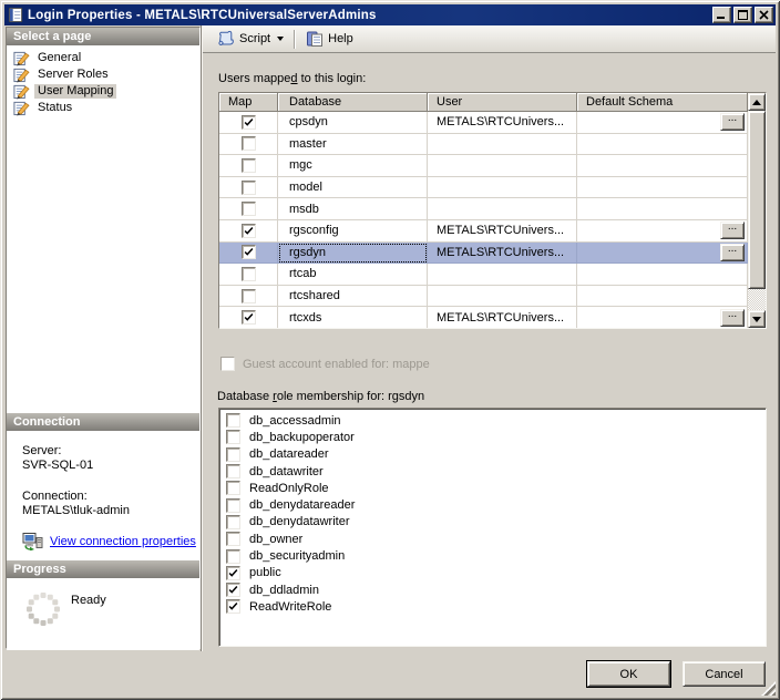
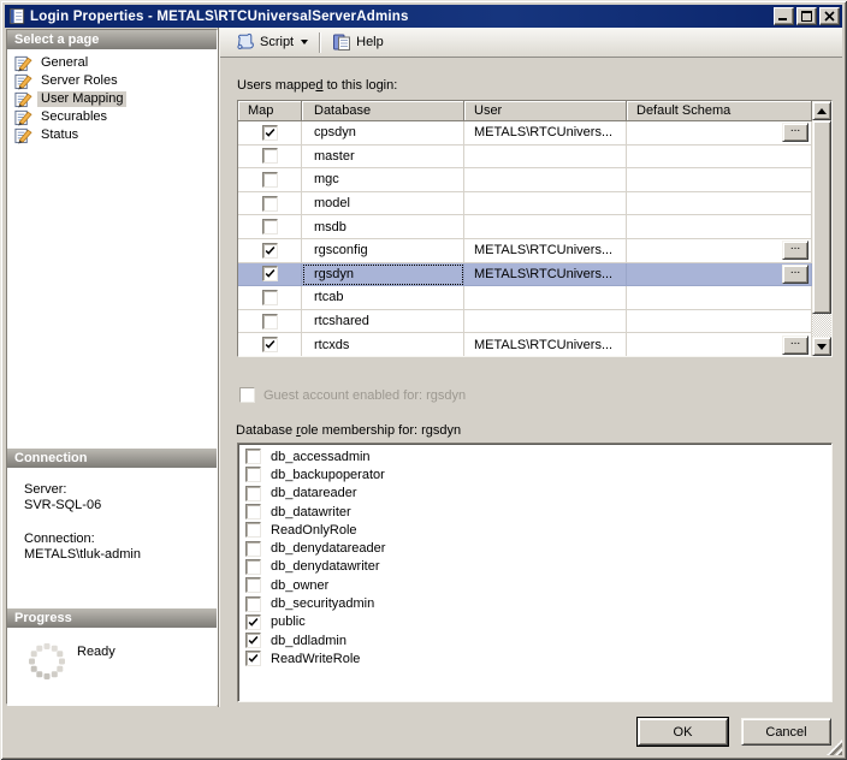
  Login Properties - METALS\RTCUniversalServerAdmins
  Select a page
  General
  Server Roles
  User Mapping
+ Securables
  Status
  Connection
  Server:
- SVR-SQL-01
+ SVR-SQL-06
  Connection:
  METALS\tluk-admin
- View connection properties
  Progress
  Ready
  Script
  Help
  Users mapped to this login:
  Map
  Database
  User
  Default Schema
  cpsdyn
  METALS\RTCUnivers...
  ...
  master
  mgc
  model
  msdb
  rgsconfig
  METALS\RTCUnivers...
  ...
  rgsdyn
  METALS\RTCUnivers...
  ...
  rtcab
  rtcshared
  rtcxds
  METALS\RTCUnivers...
  ...
- Guest account enabled for: mappe
+ Guest account enabled for: rgsdyn
  Database role membership for: rgsdyn
  db_accessadmin
  db_backupoperator
  db_datareader
  db_datawriter
  ReadOnlyRole
  db_denydatareader
  db_denydatawriter
  db_owner
  db_securityadmin
  public
  db_ddladmin
  ReadWriteRole
  OK
  Cancel
